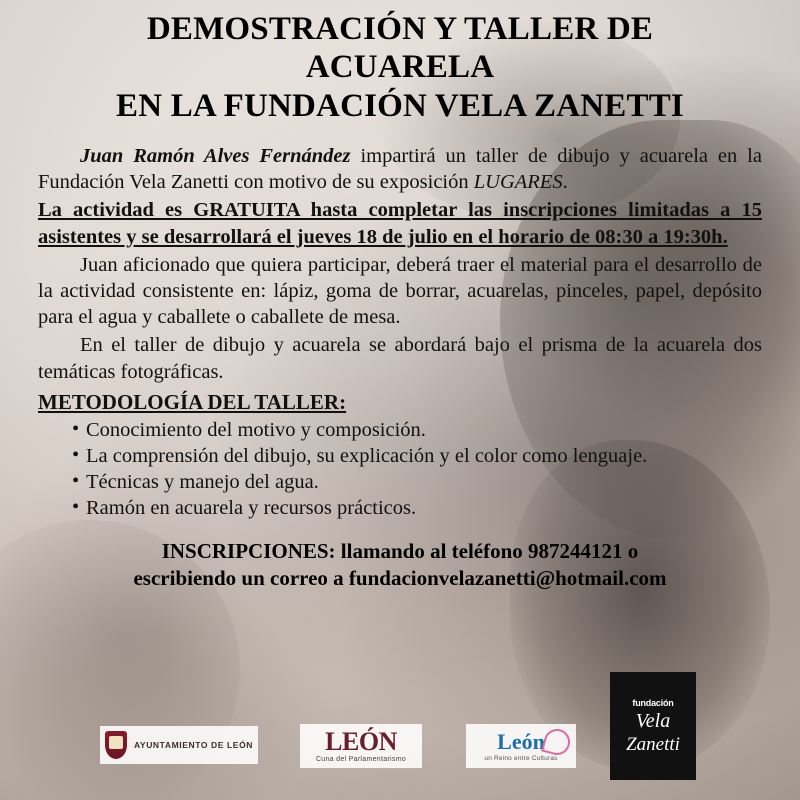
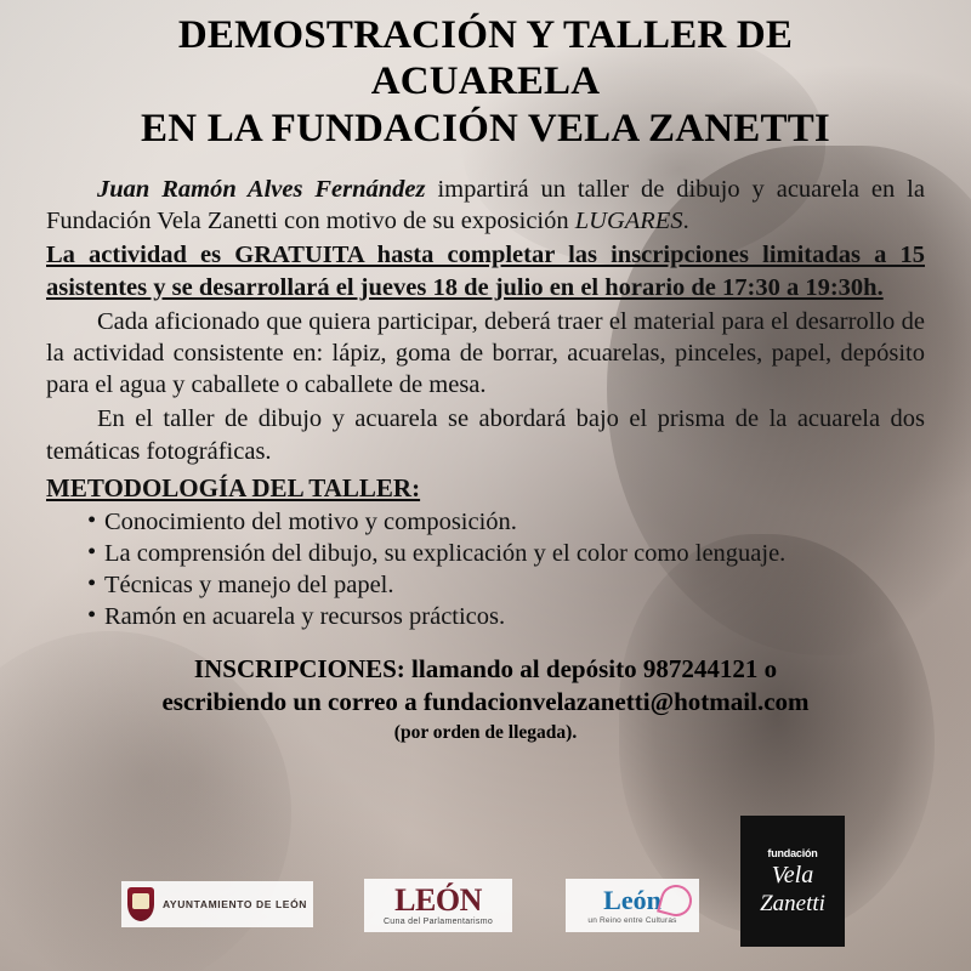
  DEMOSTRACIÓN Y TALLER DE
  ACUARELA
  EN LA FUNDACIÓN VELA ZANETTI
  Juan Ramón Alves Fernández impartirá un taller de dibujo y acuarela en la Fundación Vela Zanetti con motivo de su exposición LUGARES.
- La actividad es GRATUITA hasta completar las inscripciones limitadas a 15 asistentes y se desarrollará el jueves 18 de julio en el horario de 08:30 a 19:30h.
+ La actividad es GRATUITA hasta completar las inscripciones limitadas a 15 asistentes y se desarrollará el jueves 18 de julio en el horario de 17:30 a 19:30h.
- Juan aficionado que quiera participar, deberá traer el material para el desarrollo de la actividad consistente en: lápiz, goma de borrar, acuarelas, pinceles, papel, depósito para el agua y caballete o caballete de mesa.
+ Cada aficionado que quiera participar, deberá traer el material para el desarrollo de la actividad consistente en: lápiz, goma de borrar, acuarelas, pinceles, papel, depósito para el agua y caballete o caballete de mesa.
  En el taller de dibujo y acuarela se abordará bajo el prisma de la acuarela dos temáticas fotográficas.
  METODOLOGÍA DEL TALLER:
  Conocimiento del motivo y composición.
  La comprensión del dibujo, su explicación y el color como lenguaje.
- Técnicas y manejo del agua.
+ Técnicas y manejo del papel.
  Ramón en acuarela y recursos prácticos.
- INSCRIPCIONES: llamando al teléfono 987244121 o
+ INSCRIPCIONES: llamando al depósito 987244121 o
  escribiendo un correo a fundacionvelazanetti@hotmail.com
+ (por orden de llegada).
  AYUNTAMIENTO DE LEÓN
  LEÓN
  León
  fundación
  Vela
  Zanetti
